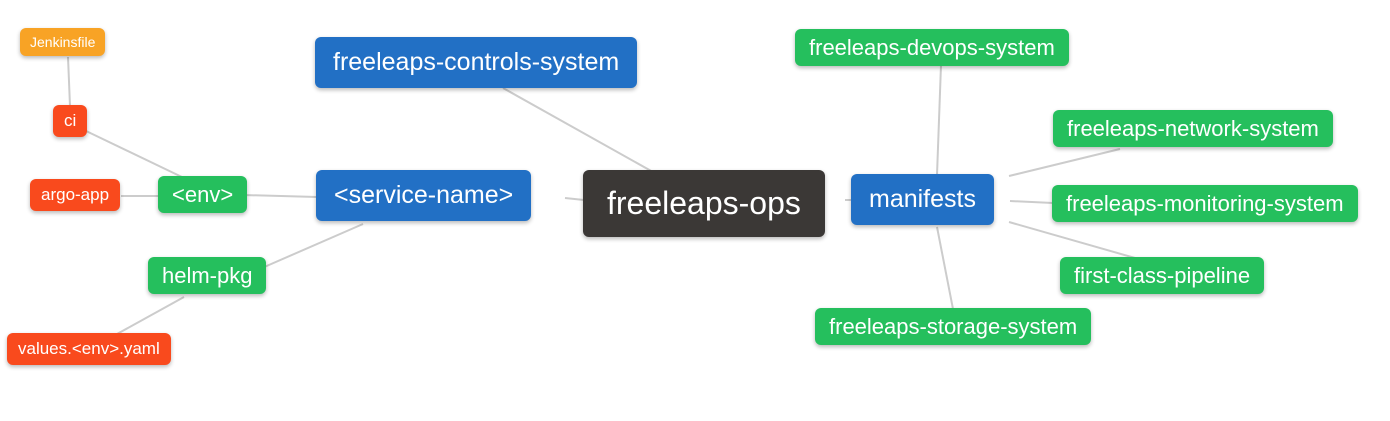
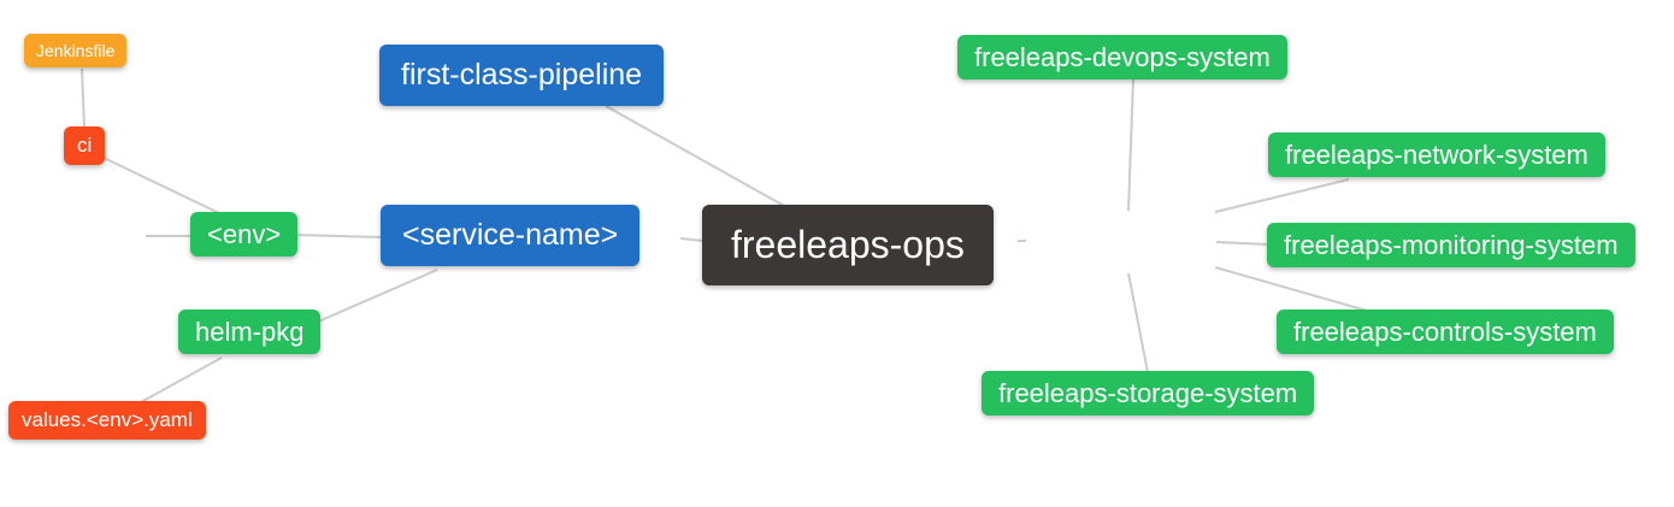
  Jenkinsfile
  ci
- argo-app
  <env>
  helm-pkg
  values.<env>.yaml
- freeleaps-controls-system
+ first-class-pipeline
  <service-name>
  freeleaps-ops
- manifests
  freeleaps-devops-system
  freeleaps-network-system
  freeleaps-monitoring-system
- first-class-pipeline
+ freeleaps-controls-system
  freeleaps-storage-system
